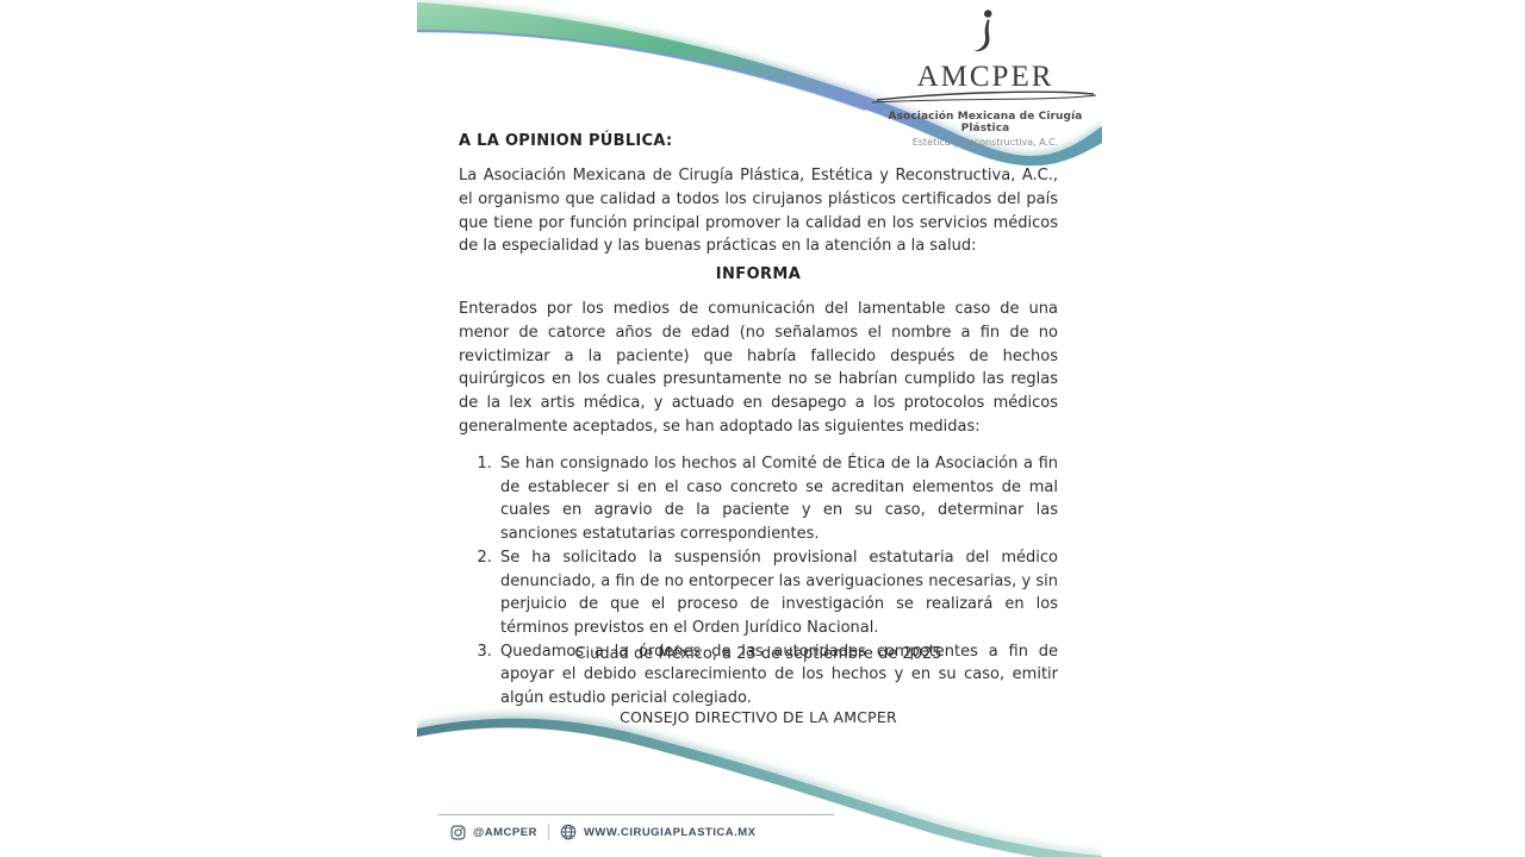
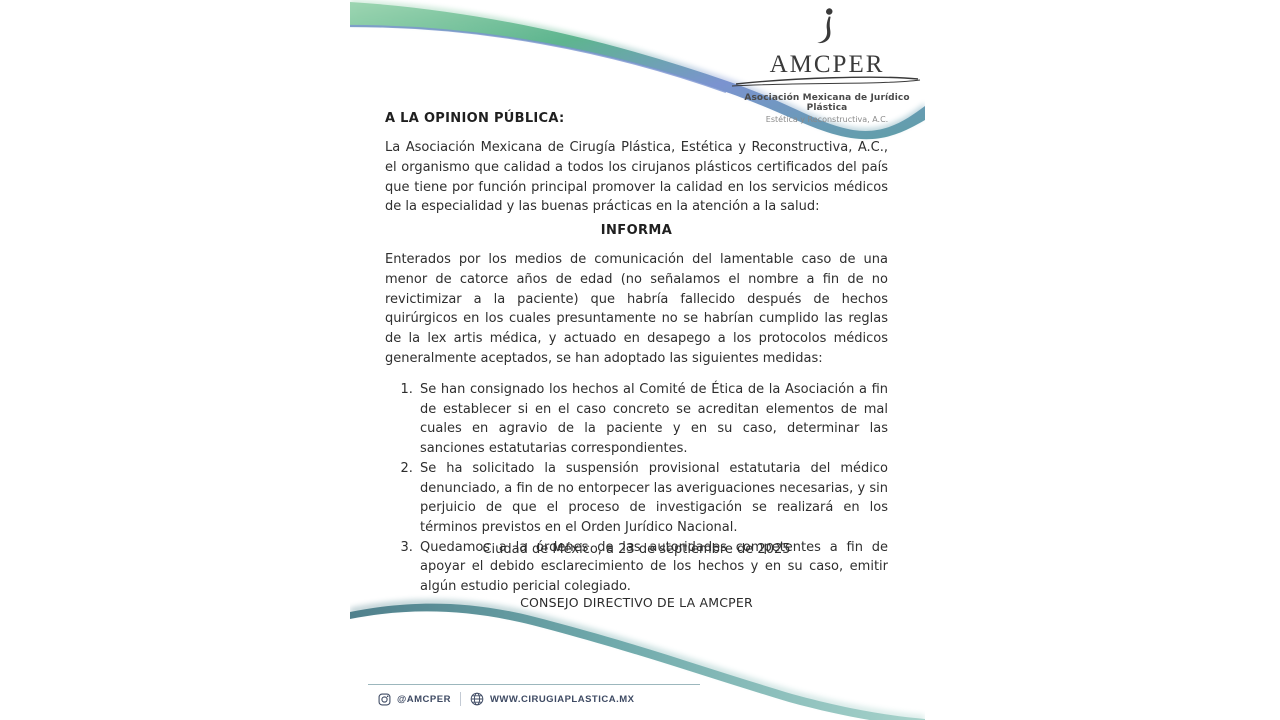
  AMCPER
- Asociación Mexicana de Cirugía Plástica
+ Asociación Mexicana de Jurídico Plástica
  Estética y Reconstructiva, A.C.
  A LA OPINION PÚBLICA:
  La Asociación Mexicana de Cirugía Plástica, Estética y Reconstructiva, A.C., el organismo que calidad a todos los cirujanos plásticos certificados del país que tiene por función principal promover la calidad en los servicios médicos de la especialidad y las buenas prácticas en la atención a la salud:
  INFORMA
  Enterados por los medios de comunicación del lamentable caso de una menor de catorce años de edad (no señalamos el nombre a fin de no revictimizar a la paciente) que habría fallecido después de hechos quirúrgicos en los cuales presuntamente no se habrían cumplido las reglas de la lex artis médica, y actuado en desapego a los protocolos médicos generalmente aceptados, se han adoptado las siguientes medidas:
  Se han consignado los hechos al Comité de Ética de la Asociación a fin de establecer si en el caso concreto se acreditan elementos de mal cuales en agravio de la paciente y en su caso, determinar las sanciones estatutarias correspondientes.
  Se ha solicitado la suspensión provisional estatutaria del médico denunciado, a fin de no entorpecer las averiguaciones necesarias, y sin perjuicio de que el proceso de investigación se realizará en los términos previstos en el Orden Jurídico Nacional.
  Quedamos a la órdenes de las autoridades competentes a fin de apoyar el debido esclarecimiento de los hechos y en su caso, emitir algún estudio pericial colegiado.
  Ciudad de México, a 23 de septiembre de 2025
  CONSEJO DIRECTIVO DE LA AMCPER
  @AMCPER
  WWW.CIRUGIAPLASTICA.MX
